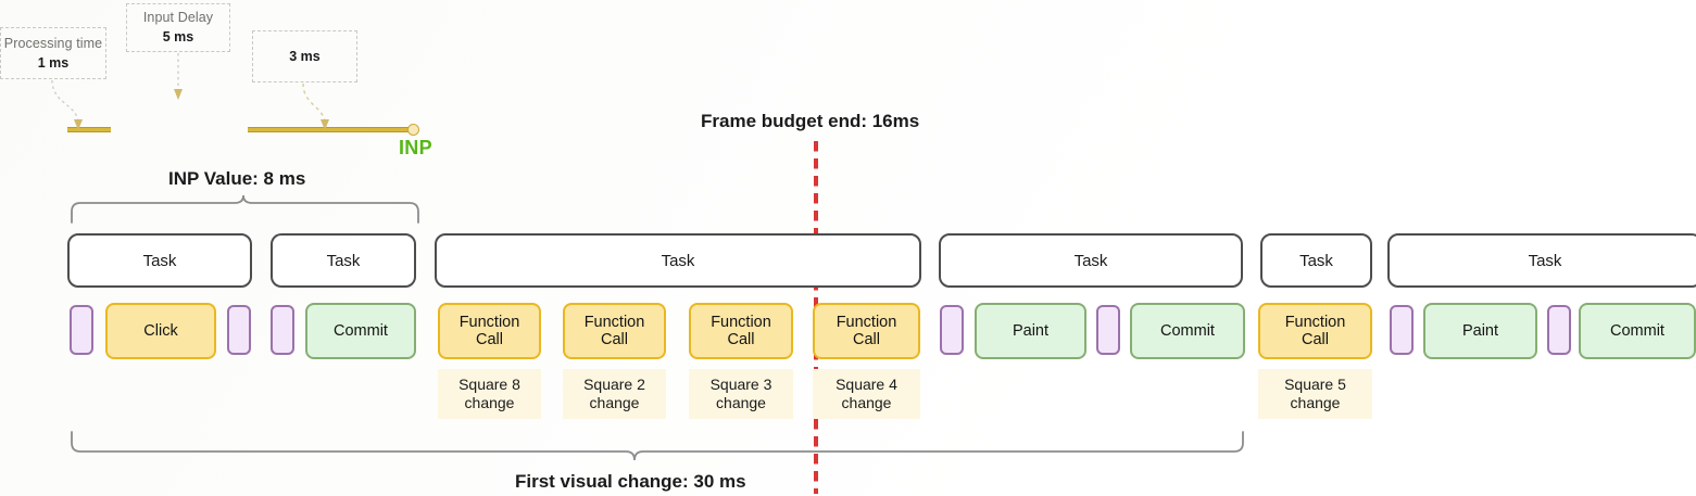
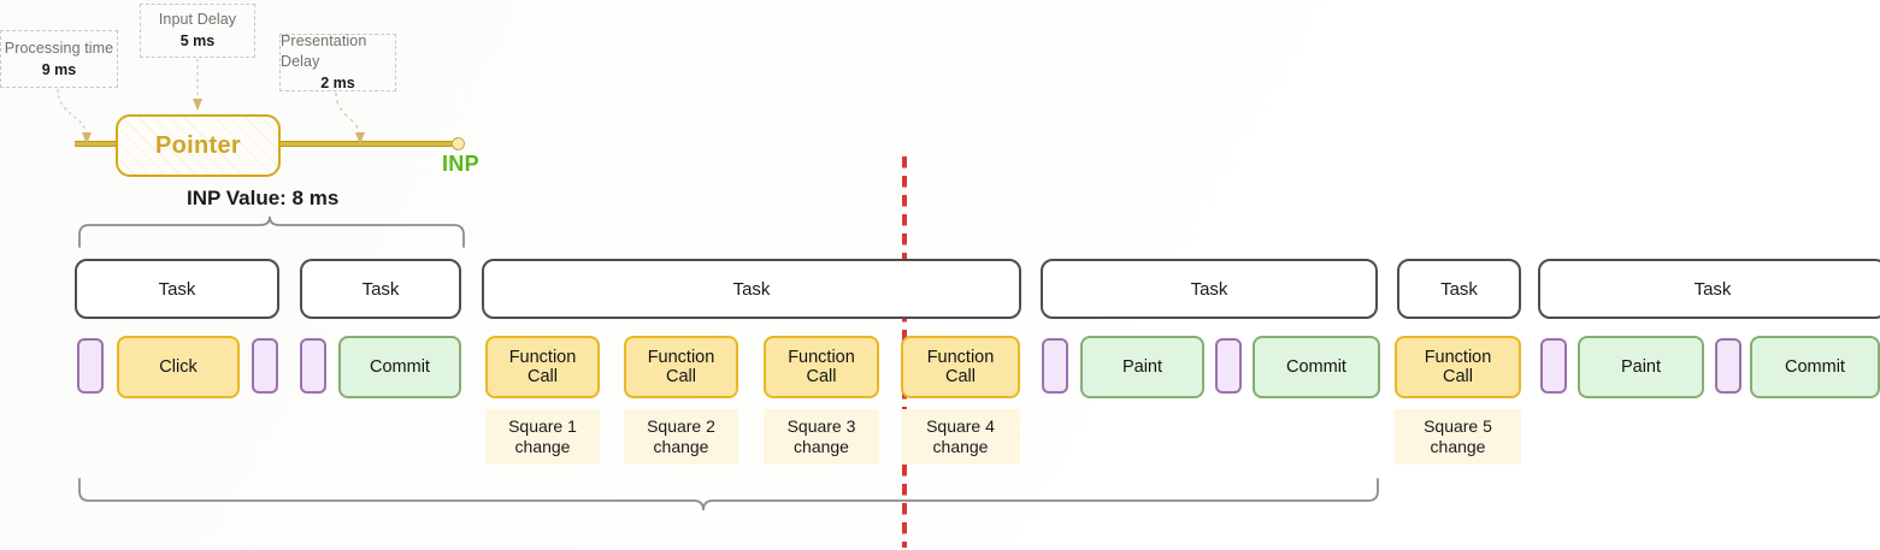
  Processing time
- 1 ms
+ 9 ms
  Input Delay
  5 ms
+ Presentation Delay
- 3 ms
+ 2 ms
+ Pointer
  INP
  INP Value: 8 ms
- Frame budget end: 16ms
- First visual change: 30 ms
  Task
  Task
  Task
  Task
  Task
  Task
  Click
  Commit
  Function
  Call
  Function
  Call
  Function
  Call
  Function
  Call
  Paint
  Commit
  Function
  Call
  Paint
  Commit
- Square 8
+ Square 1
  change
  Square 2
  change
  Square 3
  change
  Square 4
  change
  Square 5
  change
